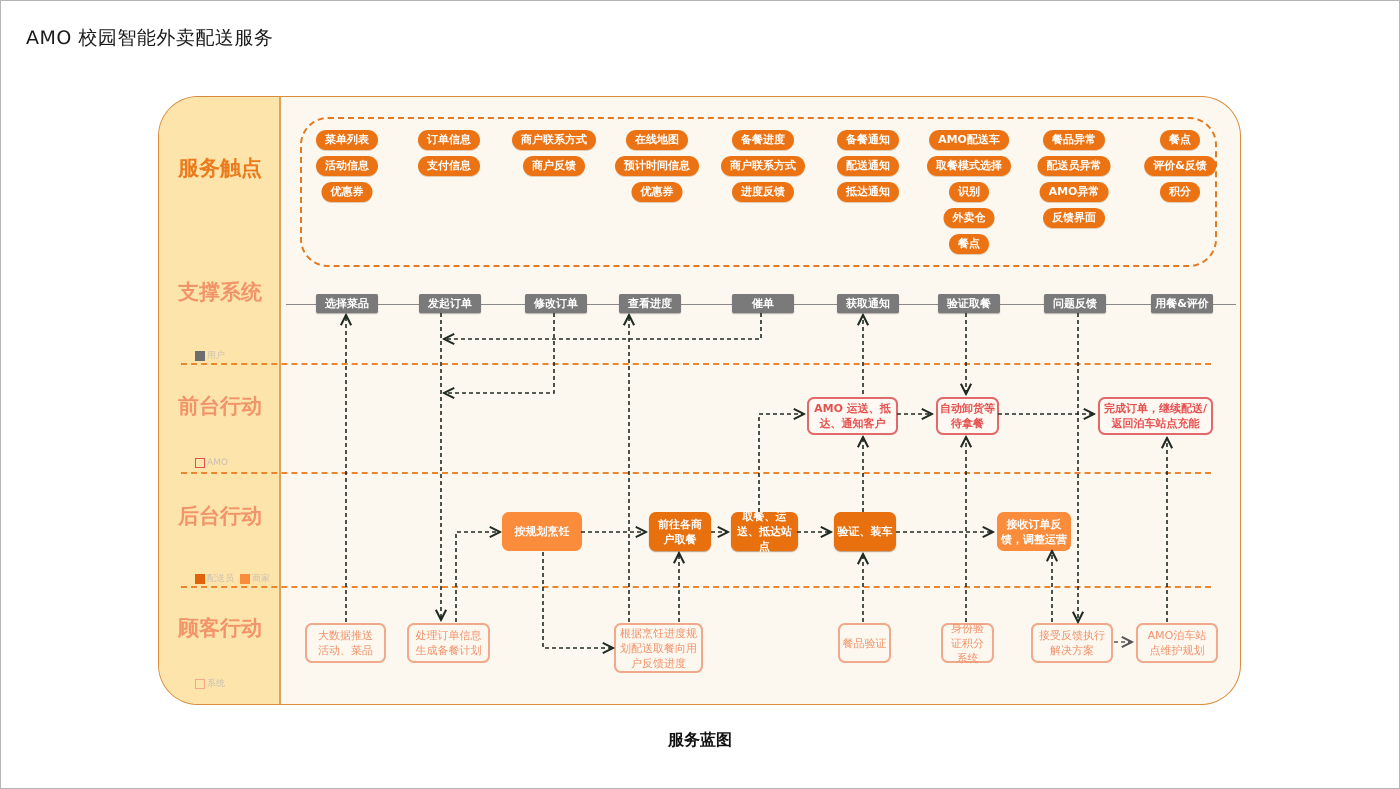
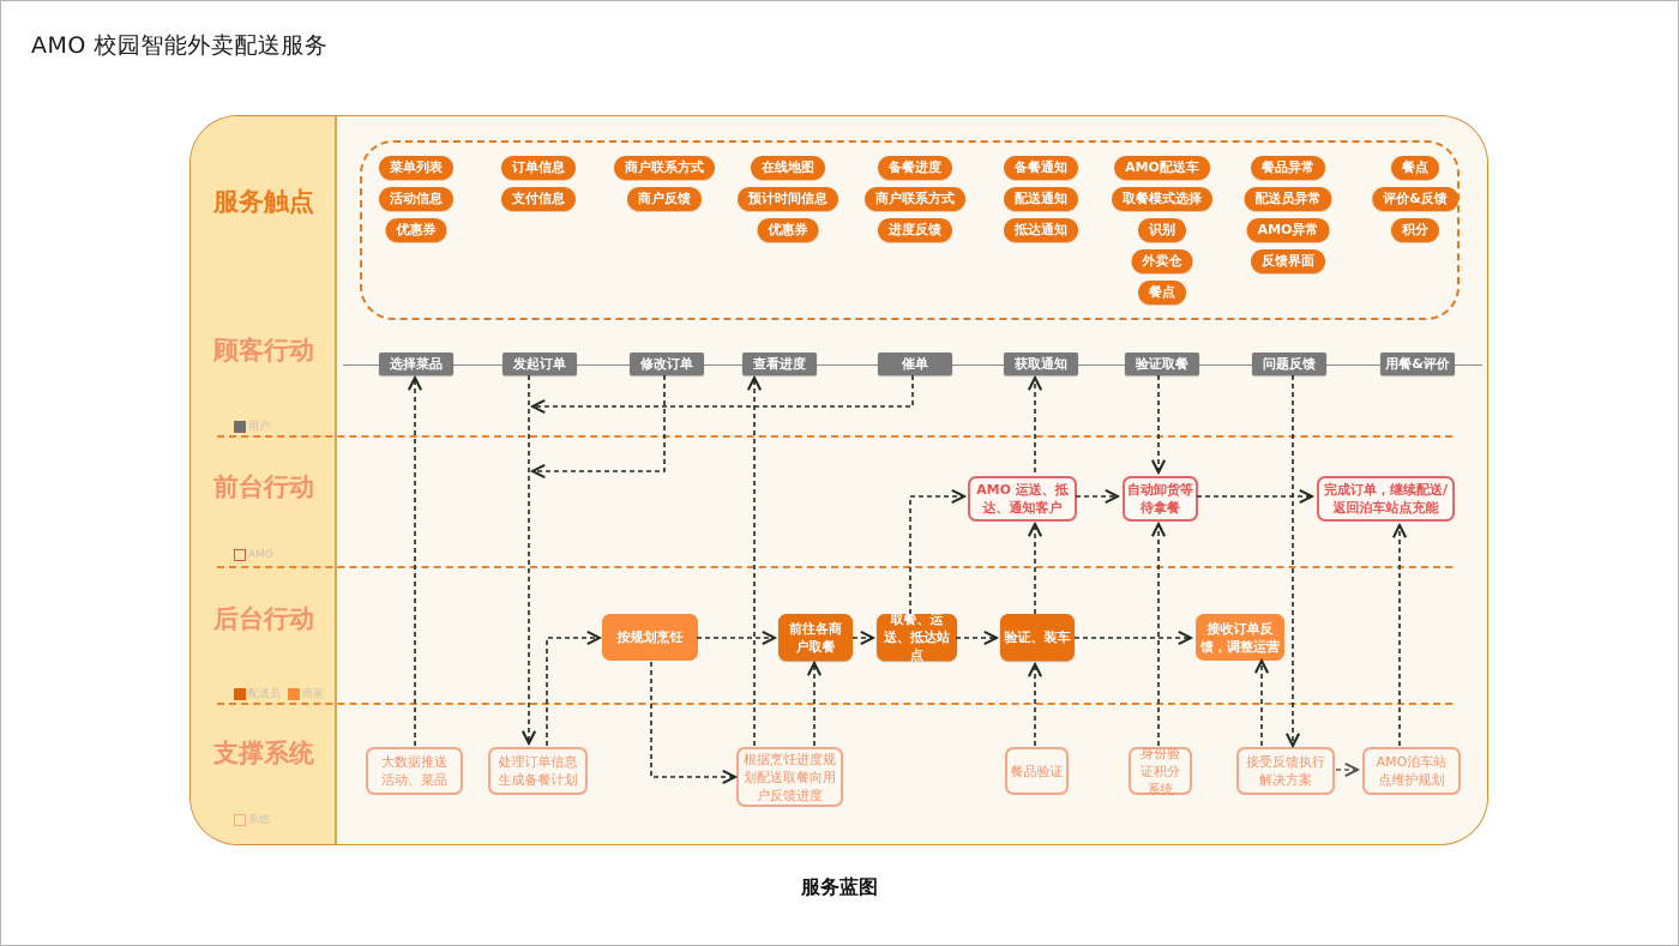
  AMO 校园智能外卖配送服务
  服务触点
- 支撑系统
+ 顾客行动
  用户
  前台行动
  AMO
  后台行动
  配送员
  商家
- 顾客行动
+ 支撑系统
  系统
  菜单列表
  活动信息
  优惠券
  订单信息
  支付信息
  商户联系方式
  商户反馈
  在线地图
  预计时间信息
  优惠券
  备餐进度
  商户联系方式
  进度反馈
  备餐通知
  配送通知
  抵达通知
  AMO配送车
  取餐模式选择
  识别
  外卖仓
  餐点
  餐品异常
  配送员异常
  AMO异常
  反馈界面
  餐点
  评价&反馈
  积分
  选择菜品
  发起订单
  修改订单
  查看进度
  催单
  获取通知
  验证取餐
  问题反馈
  用餐&评价
  AMO 运送、抵达、通知客户
  自动卸货等待拿餐
  完成订单，继续配送/返回泊车站点充能
  按规划烹饪
  前往各商户取餐
  取餐、运送、抵达站点
  验证、装车
  接收订单反馈，调整运营
  大数据推送活动、菜品
  处理订单信息生成备餐计划
  根据烹饪进度规划配送取餐向用户反馈进度
  餐品验证
  身份验证积分系统
  接受反馈执行解决方案
  AMO泊车站点维护规划
  服务蓝图
